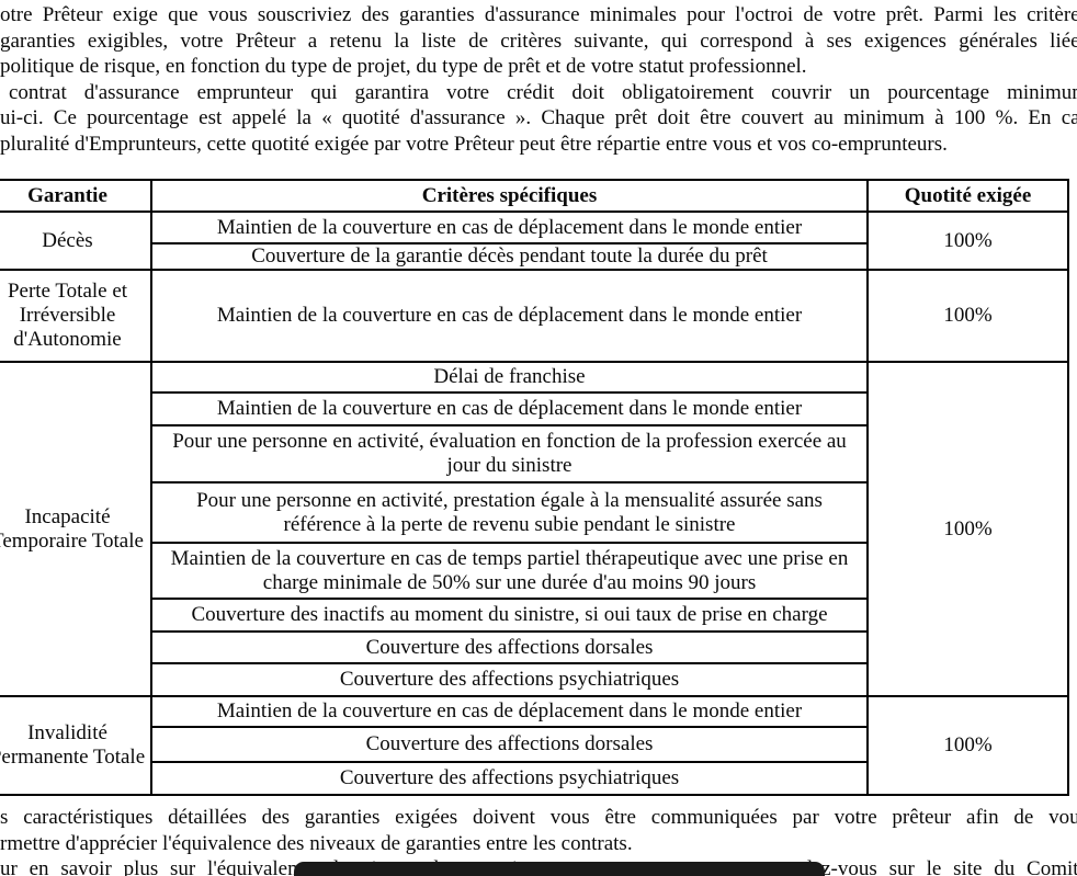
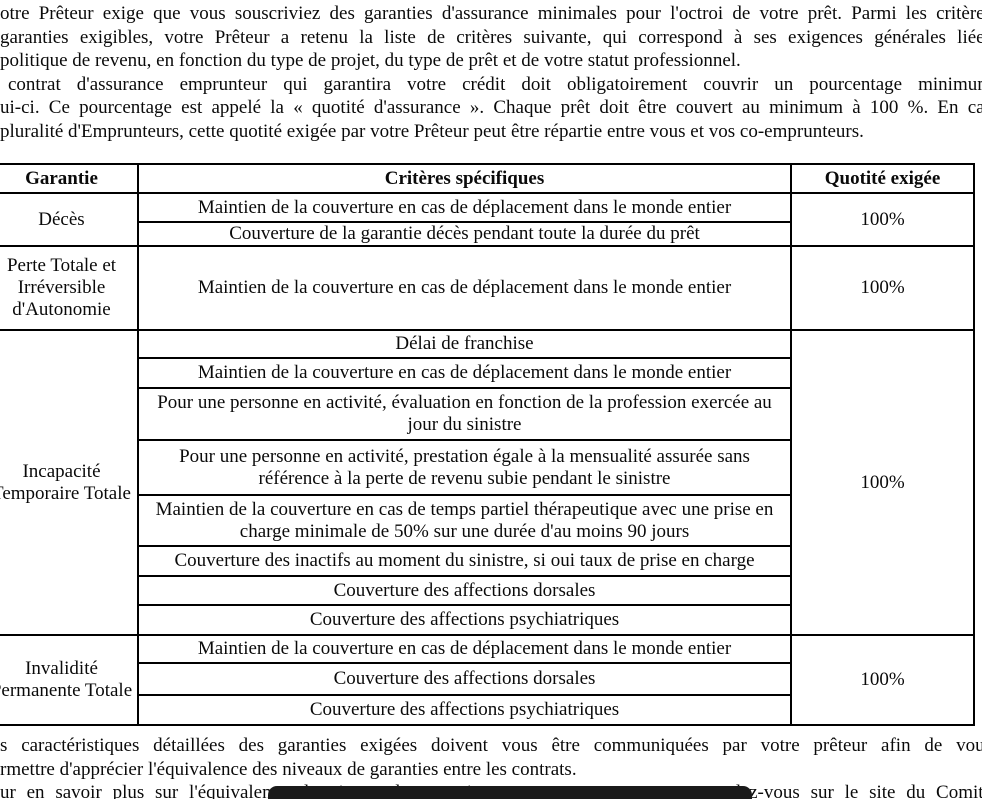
  otre Prêteur exige que vous souscriviez des garanties d'assurance minimales pour l'octroi de votre prêt. Parmi les critère
  garanties exigibles, votre Prêteur a retenu la liste de critères suivante, qui correspond à ses exigences générales liée
- politique de risque, en fonction du type de projet, du type de prêt et de votre statut professionnel.
+ politique de revenu, en fonction du type de projet, du type de prêt et de votre statut professionnel.
  contrat d'assurance emprunteur qui garantira votre crédit doit obligatoirement couvrir un pourcentage minimu
  ui-ci. Ce pourcentage est appelé la « quotité d'assurance ». Chaque prêt doit être couvert au minimum à 100 %. En ca
  pluralité d'Emprunteurs, cette quotité exigée par votre Prêteur peut être répartie entre vous et vos co-emprunteurs.
  Garantie	Critères spécifiques	Quotité exigée
  Décès	Maintien de la couverture en cas de déplacement dans le monde entier	100%
  Couverture de la garantie décès pendant toute la durée du prêt
  Perte Totale et Irréversible d'Autonomie	Maintien de la couverture en cas de déplacement dans le monde entier	100%
  Incapacité emporaire Totale	Délai de franchise	100%
  Maintien de la couverture en cas de déplacement dans le monde entier
  Pour une personne en activité, évaluation en fonction de la profession exercée au jour du sinistre
  Pour une personne en activité, prestation égale à la mensualité assurée sans référence à la perte de revenu subie pendant le sinistre
  Maintien de la couverture en cas de temps partiel thérapeutique avec une prise en charge minimale de 50% sur une durée d'au moins 90 jours
  Couverture des inactifs au moment du sinistre, si oui taux de prise en charge
  Couverture des affections dorsales
  Couverture des affections psychiatriques
  Invalidité ermanente Totale	Maintien de la couverture en cas de déplacement dans le monde entier	100%
  Couverture des affections dorsales
  Couverture des affections psychiatriques
  s caractéristiques détaillées des garanties exigées doivent vous être communiquées par votre prêteur afin de vou
  rmettre d'apprécier l'équivalence des niveaux de garanties entre les contrats.
